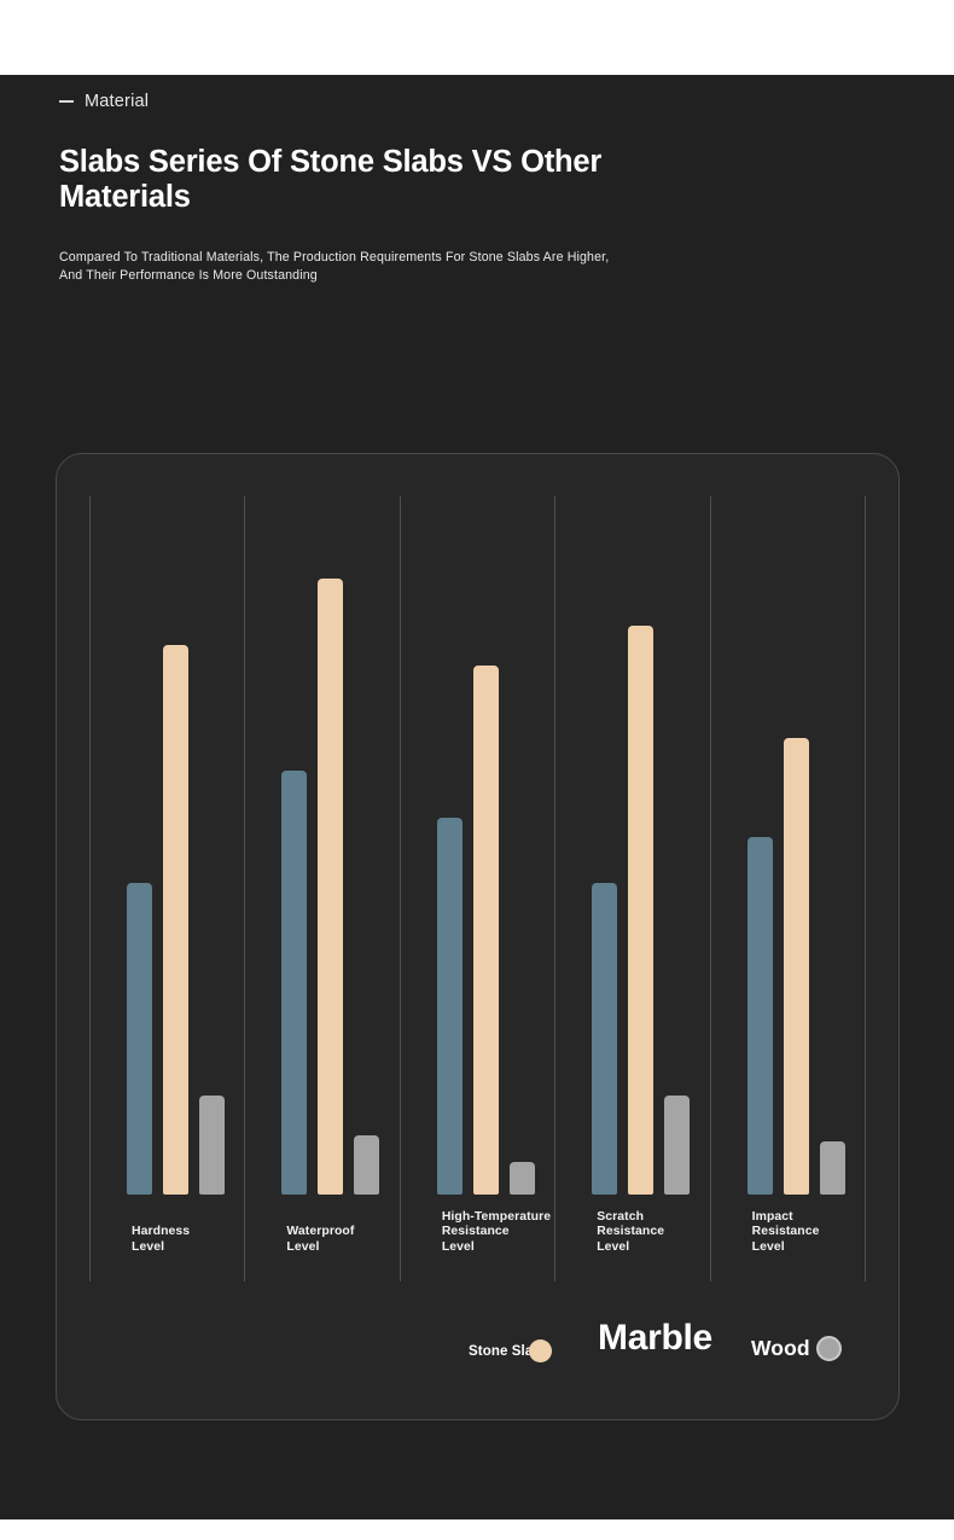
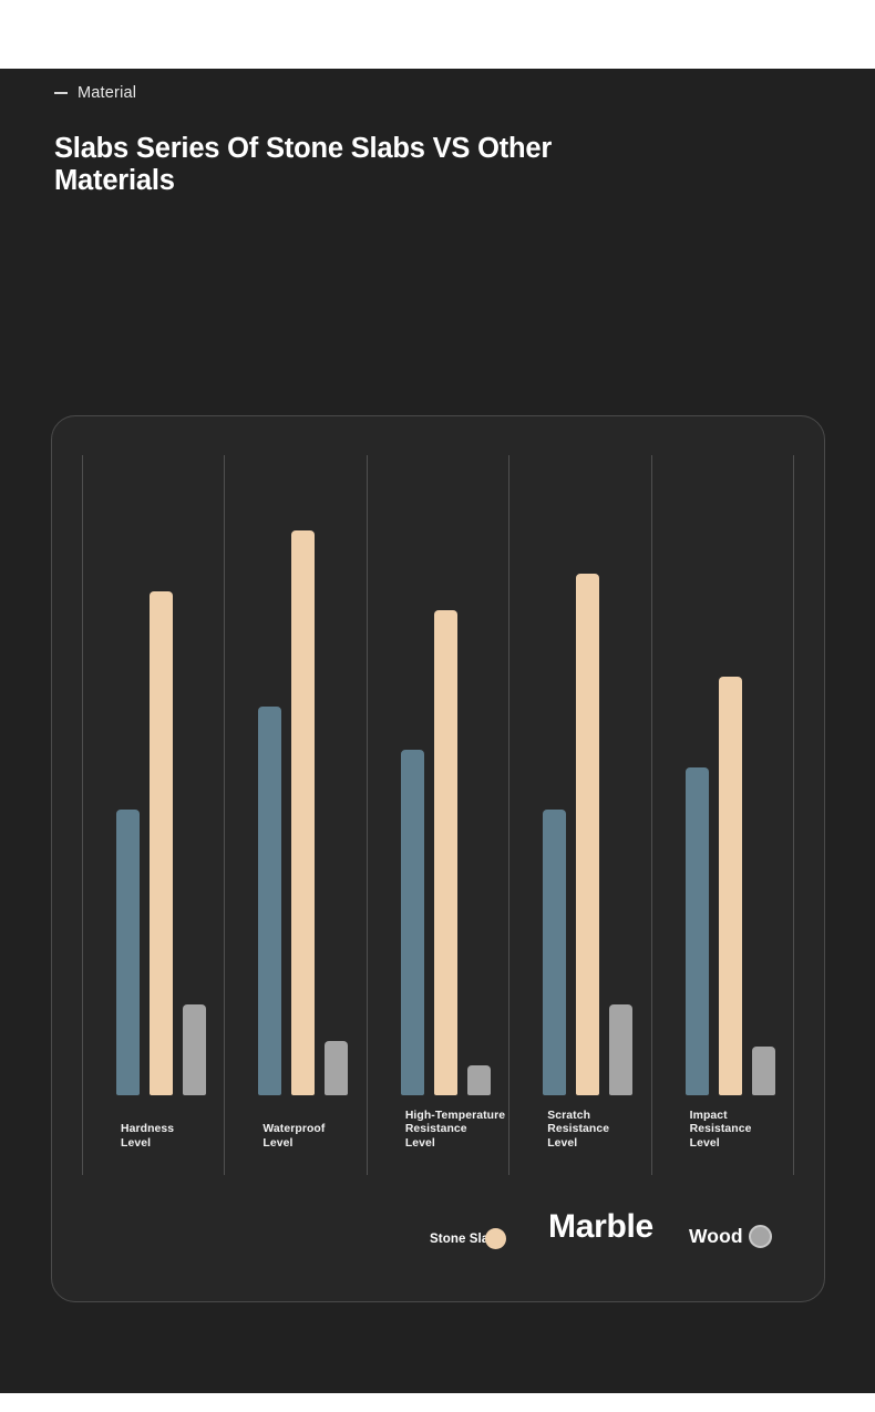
  Material
  Slabs Series Of Stone Slabs VS Other Materials
- Compared To Traditional Materials, The Production Requirements For Stone Slabs Are Higher, And Their Performance Is More Outstanding
  Hardness
  Level
  Waterproof
  Level
  High-Temperature
  Resistance
  Level
  Scratch
  Resistance
  Level
  Impact
  Resistance
  Level
  Stone Sl
  Marble
  Wood
